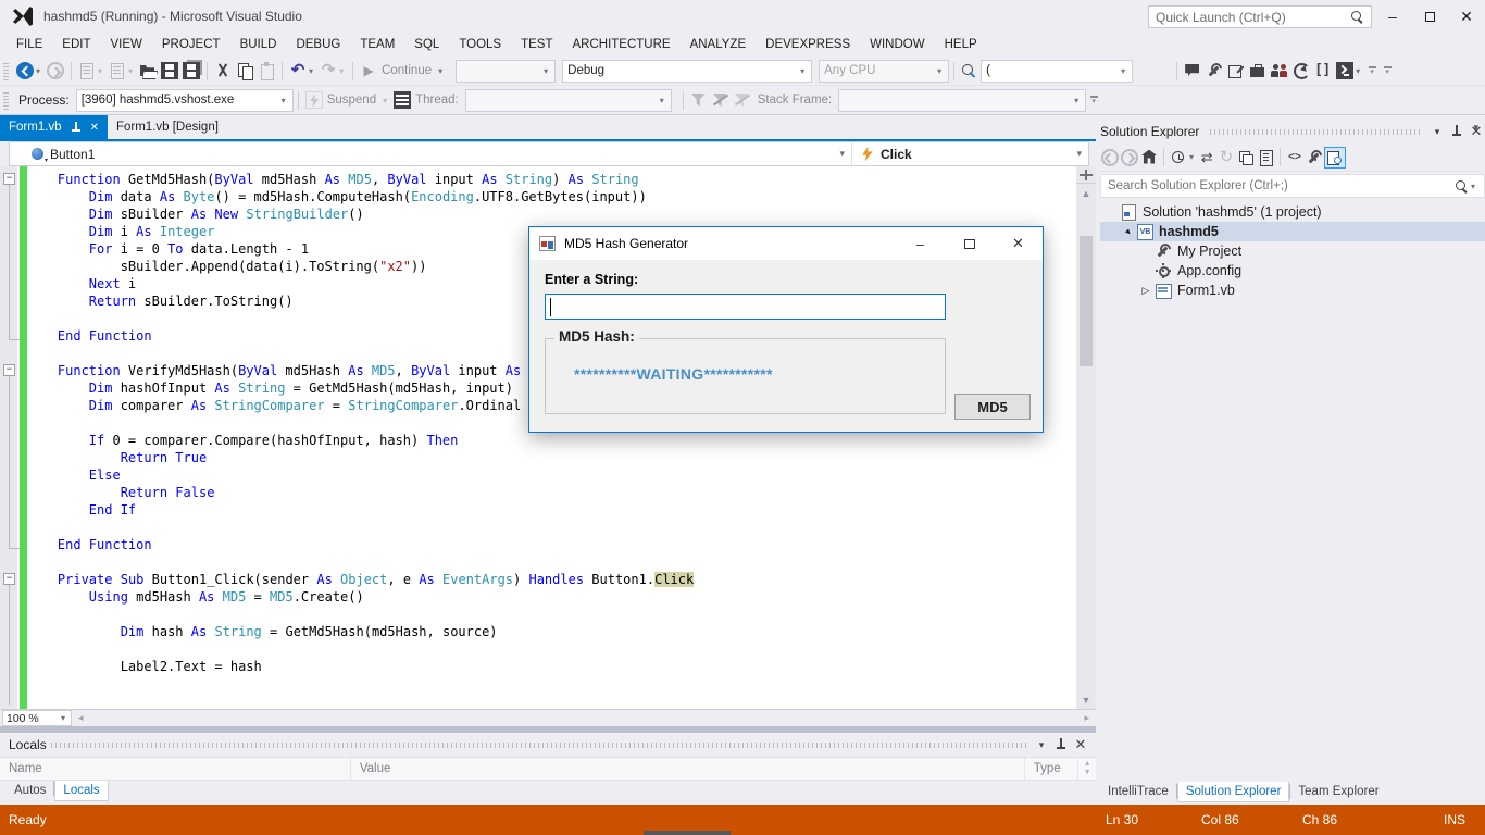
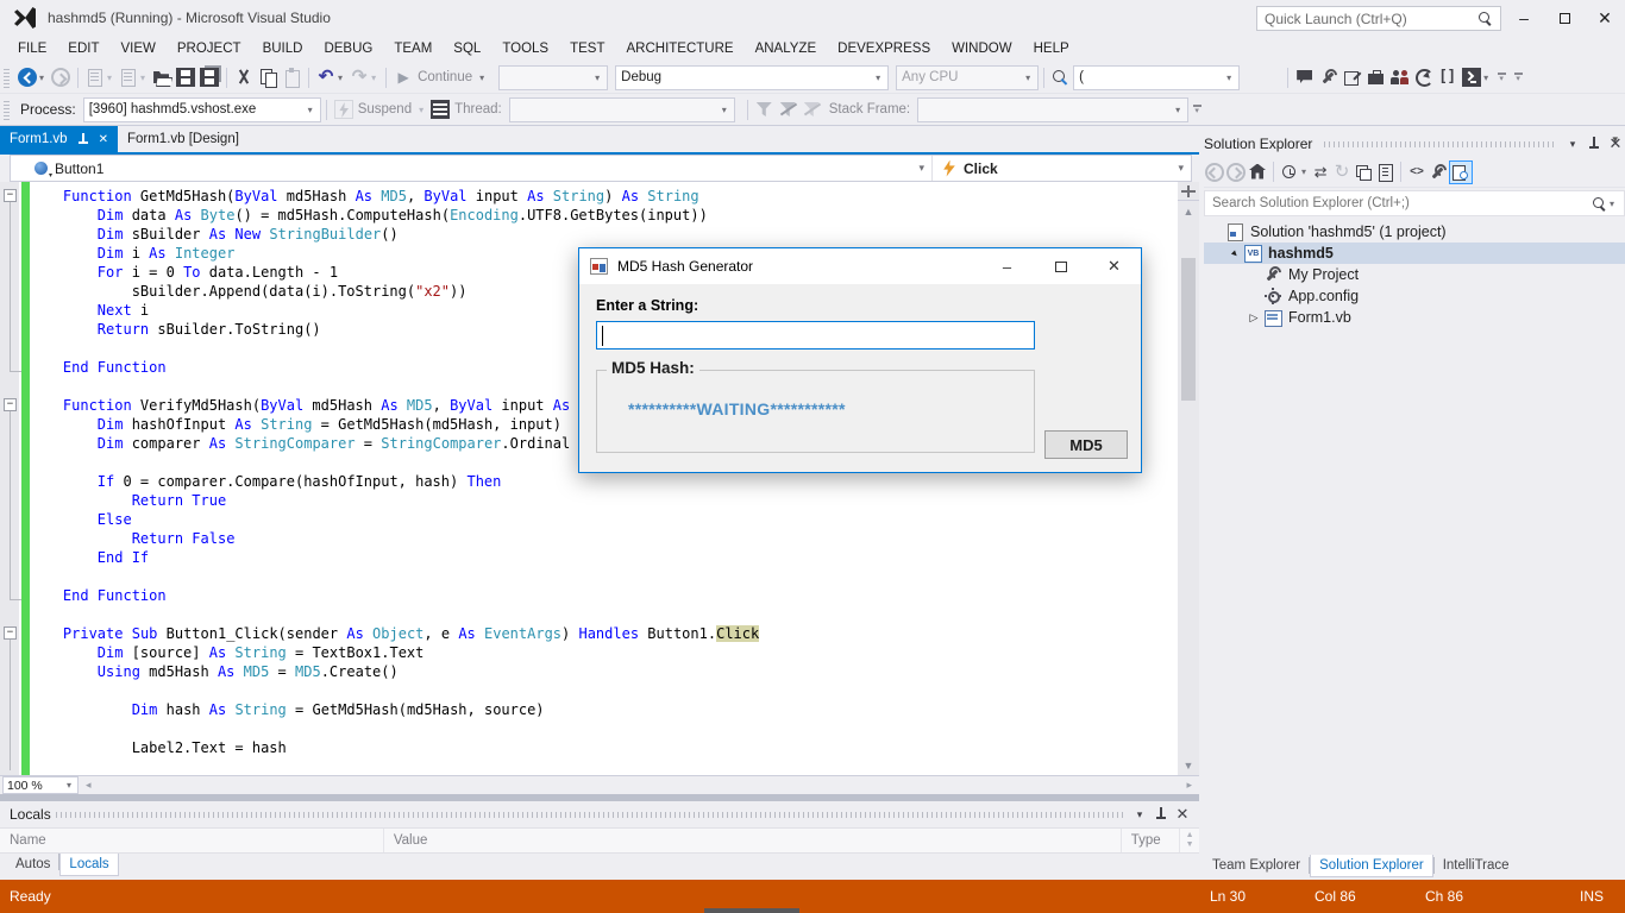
  hashmd5 (Running) - Microsoft Visual Studio
  Quick Launch (Ctrl+Q)
  –
  ✕
  FILE
  EDIT
  VIEW
  PROJECT
  BUILD
  DEBUG
  TEAM
  SQL
  TOOLS
  TEST
  ARCHITECTURE
  ANALYZE
  DEVEXPRESS
  WINDOW
  HELP
  ▾
  ▾
  ▾
  ↶
  ▾
  ↷
  ▾
  ▶
  Continue
  ▾
  ▾
  Debug
  ▾
  Any CPU
  ▾
  (
  ▾
  ▾
  Process:
  [3960] hashmd5.vshost.exe
  ▾
  Suspend
  ▾
  Thread:
  ▾
  Stack Frame:
  ▾
  Form1.vb
  ✕
  Form1.vb [Design]
  ▾
  Button1
  ▾
  Click
  ▾
  −
  −
  −
  Function GetMd5Hash(ByVal md5Hash As MD5, ByVal input As String) As String
  Dim data As Byte() = md5Hash.ComputeHash(Encoding.UTF8.GetBytes(input))
  Dim sBuilder As New StringBuilder()
  Dim i As Integer
  For i = 0 To data.Length - 1
  sBuilder.Append(data(i).ToString("x2"))
  Next i
  Return sBuilder.ToString()
  End Function
  Function VerifyMd5Hash(ByVal md5Hash As MD5, ByVal input As
  Dim hashOfInput As String = GetMd5Hash(md5Hash, input)
  Dim comparer As StringComparer = StringComparer.Ordinal
  If 0 = comparer.Compare(hashOfInput, hash) Then
  Return True
  Else
  Return False
  End If
  End Function
  Private Sub Button1_Click(sender As Object, e As EventArgs) Handles Button1.Click
+ Dim [source] As String = TextBox1.Text
  Using md5Hash As MD5 = MD5.Create()
  Dim hash As String = GetMd5Hash(md5Hash, source)
  Label2.Text = hash
  ▲
  ▼
  100 %
  ▾
  ◂
  ▸
  Locals
  ▾
  ✕
  Name
  Value
  Type
  Autos
  Locals
  Solution Explorer
  ▾
  ✕
  ▾
  ⇄
  ↻
  <>
  Search Solution Explorer (Ctrl+;)
  ▾
  Solution 'hashmd5' (1 project)
  hashmd5
  My Project
  App.config
  ▷
  Form1.vb
- IntelliTrace
+ Team Explorer
  Solution Explorer
- Team Explorer
+ IntelliTrace
  Ready
  Ln 30
  Col 86
  Ch 86
  INS
  MD5 Hash Generator
  –
  ✕
  Enter a String:
  MD5 Hash:
  **********WAITING***********
  MD5
